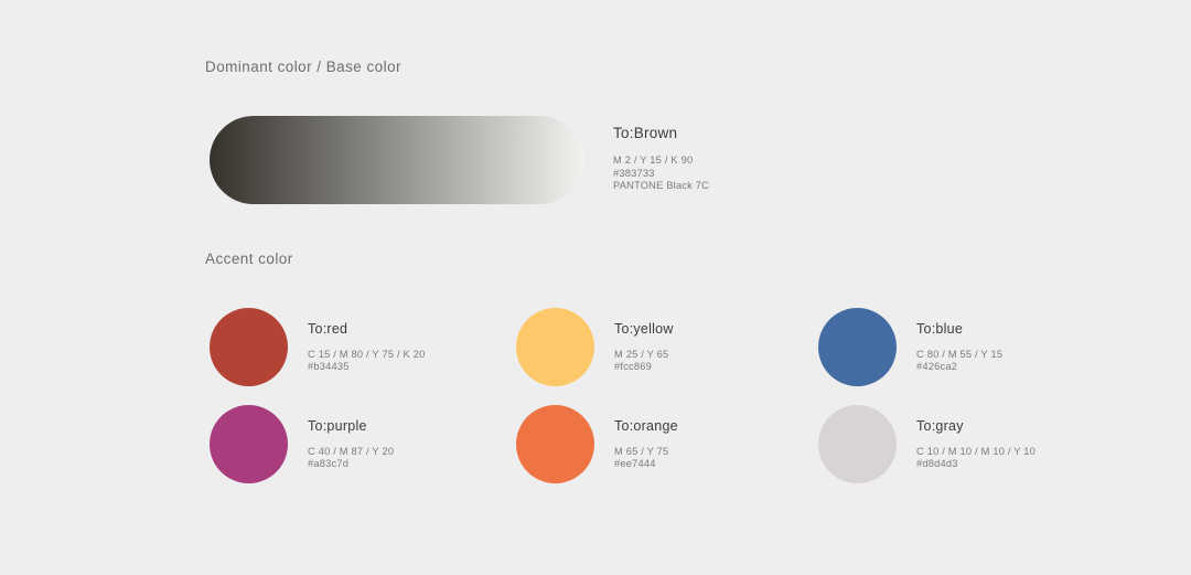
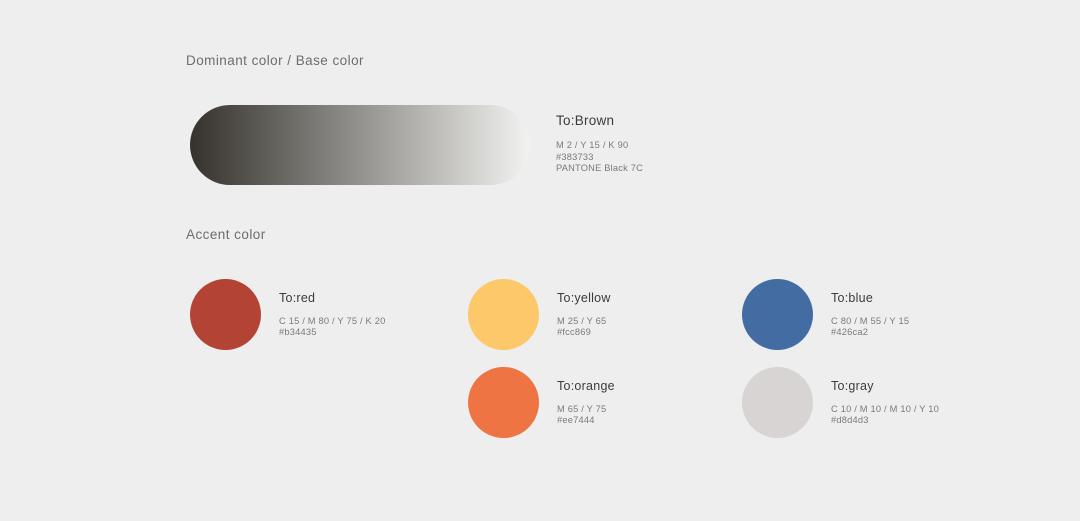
  Dominant color / Base color
  To:Brown
  M 2 / Y 15 / K 90
  #383733
  PANTONE Black 7C
  Accent color
  To:red
  C 15 / M 80 / Y 75 / K 20
  #b34435
  To:yellow
  M 25 / Y 65
  #fcc869
  To:blue
  C 80 / M 55 / Y 15
  #426ca2
- To:purple
- C 40 / M 87 / Y 20
- #a83c7d
  To:orange
  M 65 / Y 75
  #ee7444
  To:gray
  C 10 / M 10 / M 10 / Y 10
  #d8d4d3
